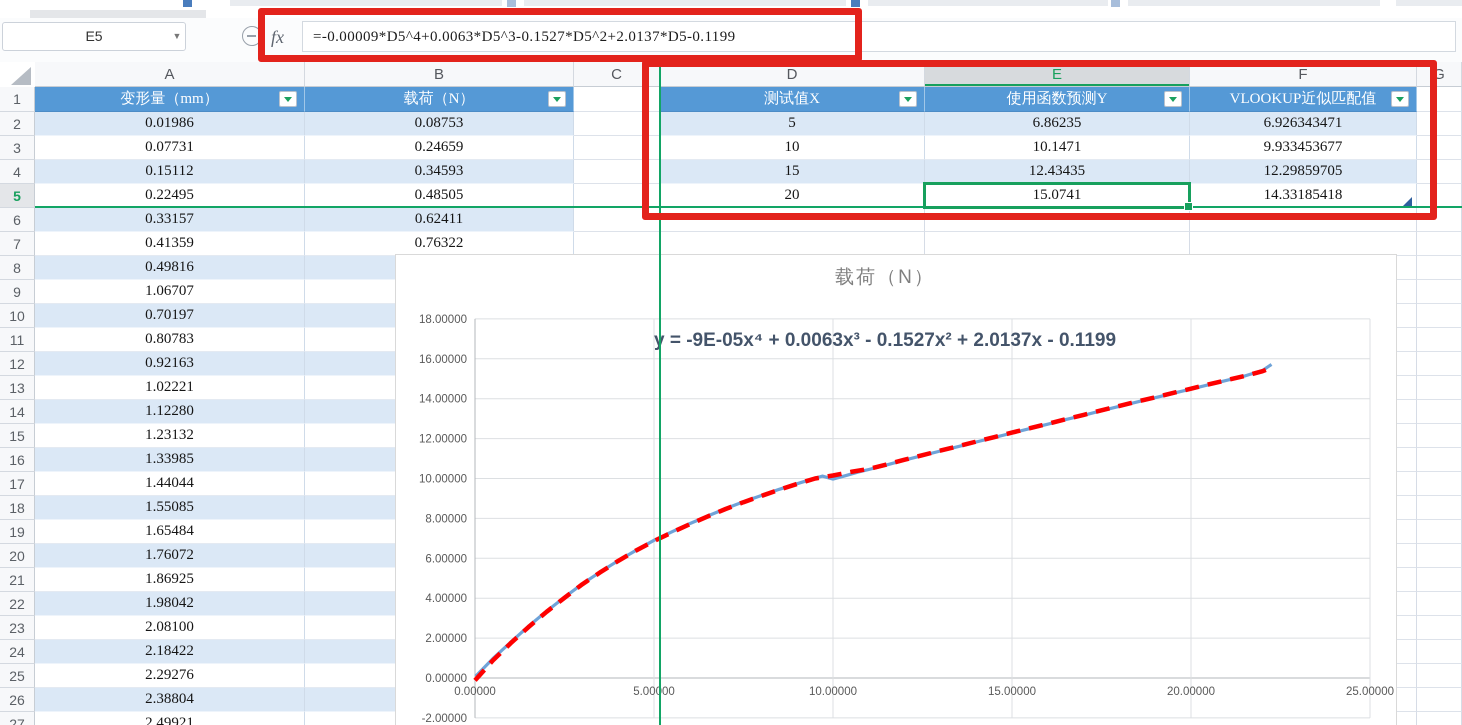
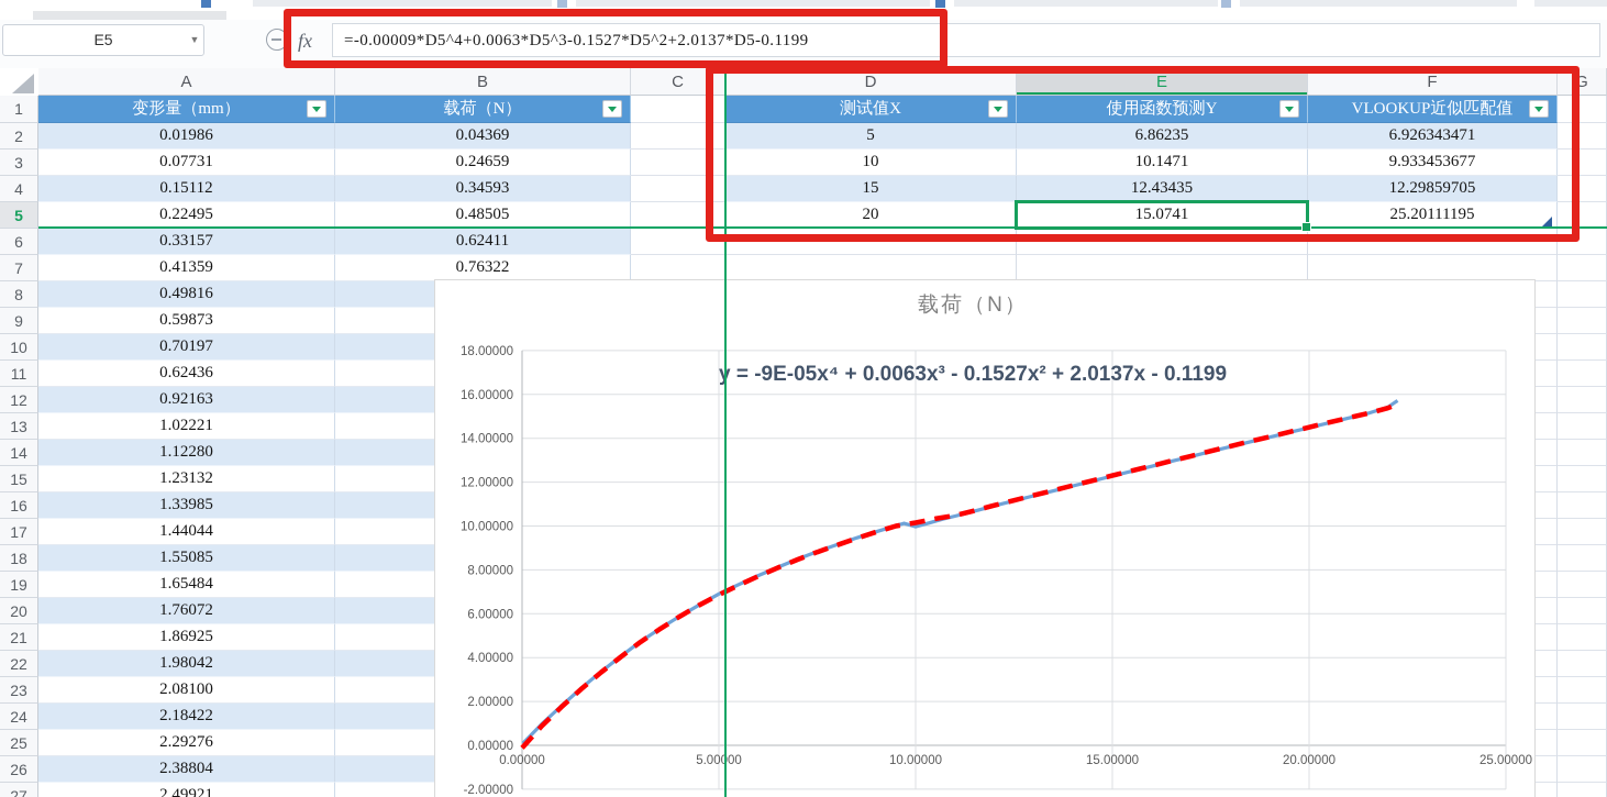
  E5
  ▼
  fx
  =-0.00009*D5^4+0.0063*D5^3-0.1527*D5^2+2.0137*D5-0.1199
  A
  B
  C
  D
  E
  F
  G
  1
  2
  3
  4
  5
  6
  7
  8
  9
  10
  11
  12
  13
  14
  15
  16
  17
  18
  19
  20
  21
  22
  23
  24
  25
  26
  27
  变形量（mm）
  载荷（N）
  0.01986
- 0.08753
+ 0.04369
  0.07731
  0.24659
  0.15112
  0.34593
  0.22495
  0.48505
  0.33157
  0.62411
  0.41359
  0.76322
  0.49816
- 1.06707
+ 0.59873
  0.70197
- 0.80783
+ 0.62436
  0.92163
  1.02221
  1.12280
  1.23132
  1.33985
  1.44044
  1.55085
  1.65484
  1.76072
  1.86925
  1.98042
  2.08100
  2.18422
  2.29276
  2.38804
  2.49921
  测试值X
  使用函数预测Y
  VLOOKUP近似匹配值
  5
  6.86235
  6.926343471
  10
  10.1471
  9.933453677
  15
  12.43435
  12.29859705
  20
  15.0741
- 14.33185418
+ 25.20111195
  -2.00000
  0.00000
  2.00000
  4.00000
  6.00000
  8.00000
  10.00000
  12.00000
  14.00000
  16.00000
  18.00000
  0.00000
  5.0000
  10.00000
  15.00000
  20.00000
  25.00000
  载荷（N）
  = -9E-05x⁴ + 0.0063x³ - 0.1527x² + 2.0137x - 0.1199
